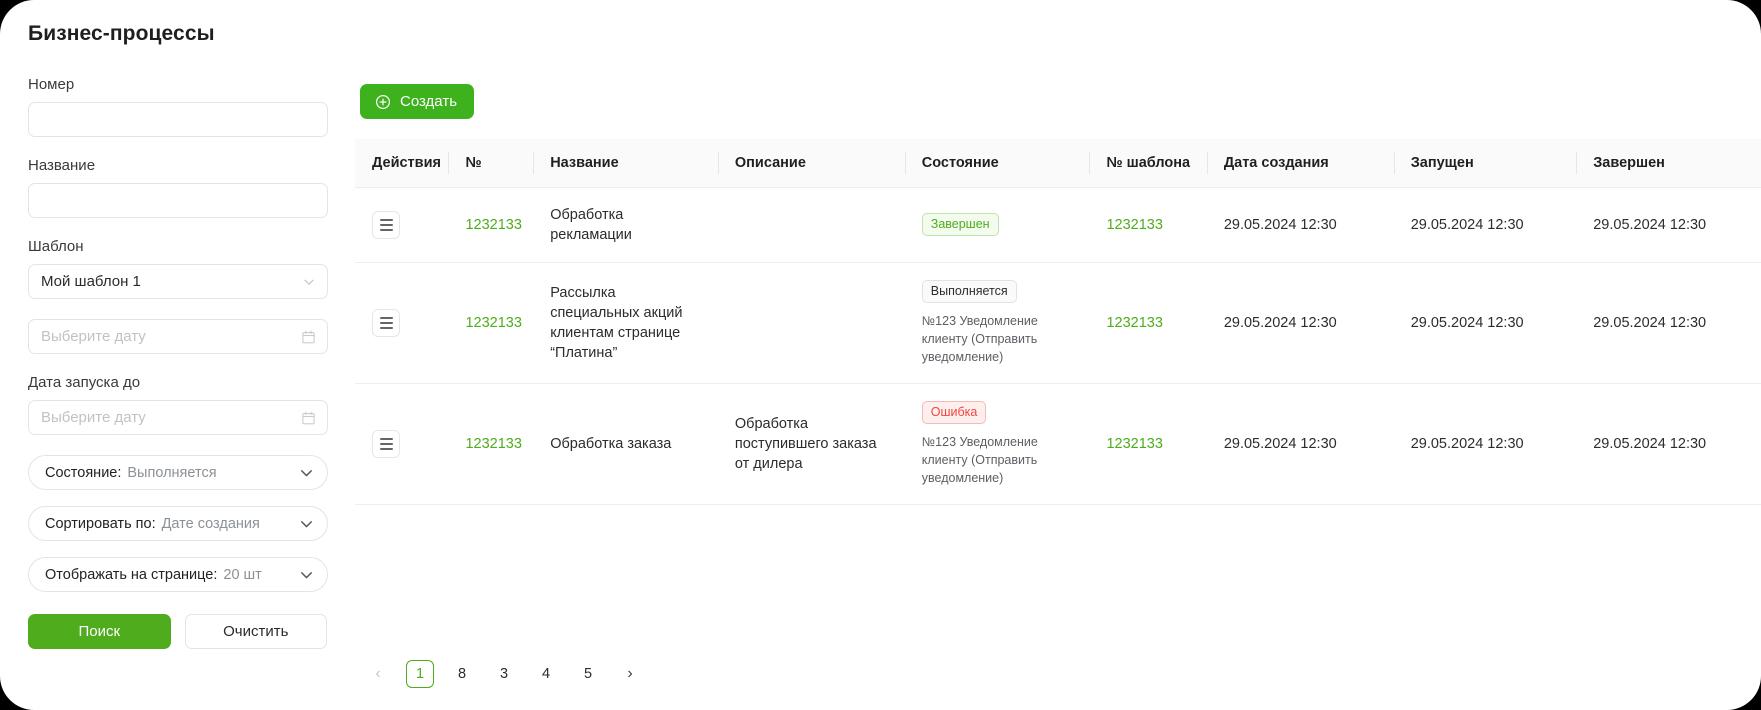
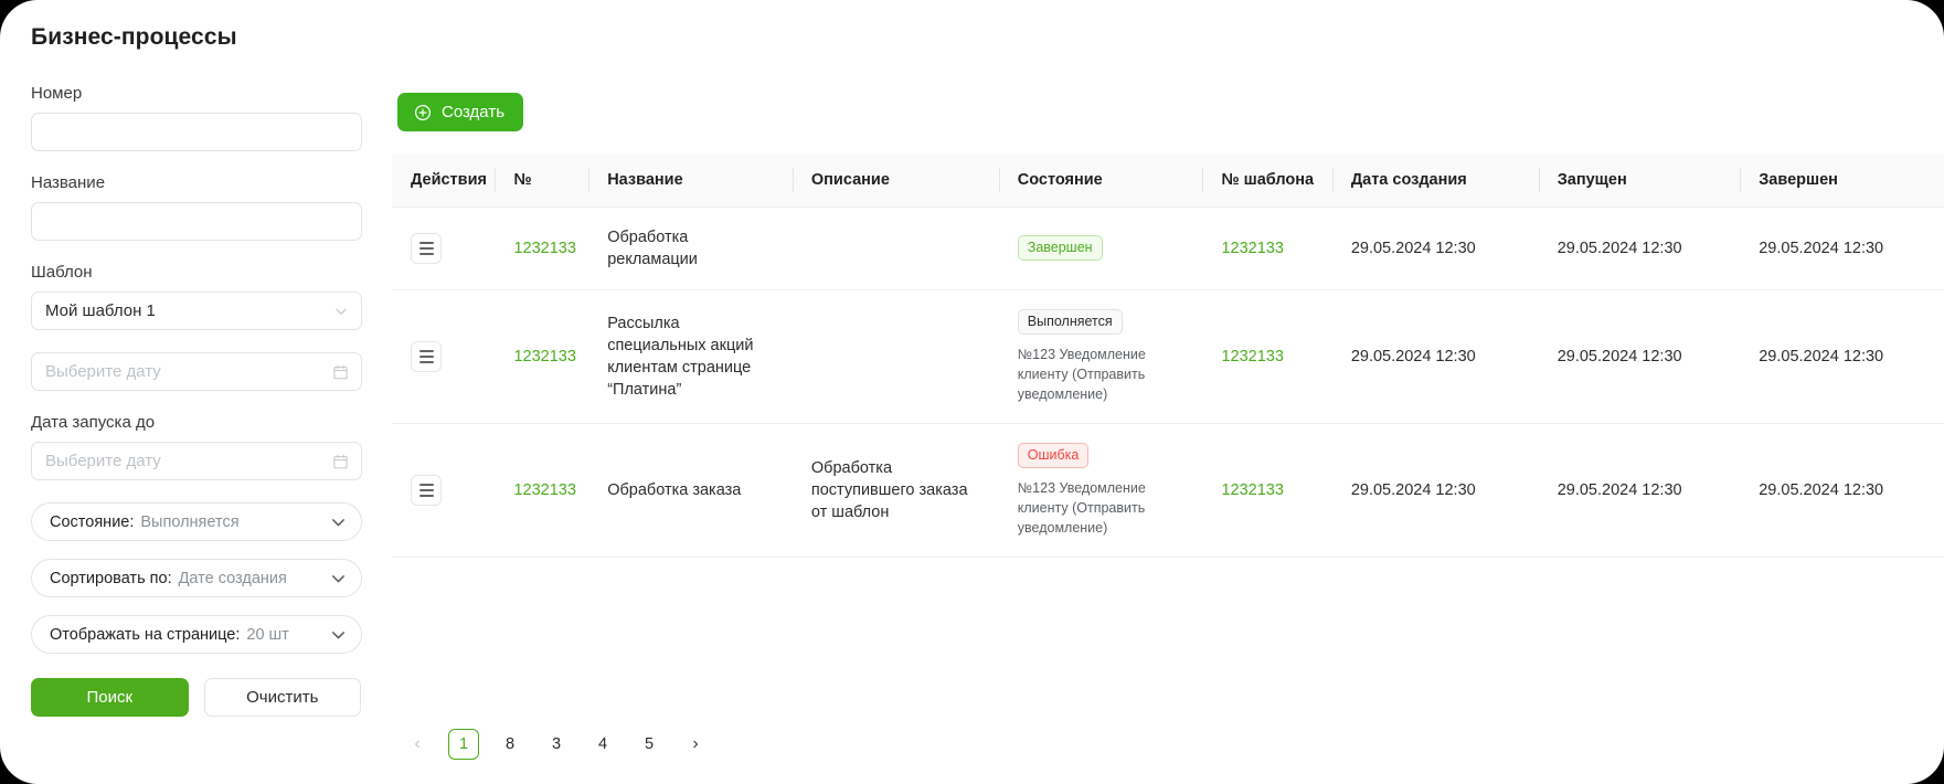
  Бизнес-процессы
  Номер
  Название
  Шаблон
  Мой шаблон 1
  Выберите дату
  Дата запуска до
  Выберите дату
  Состояние:
  Выполняется
  Сортировать по:
  Дате создания
  Отображать на странице:
  20 шт
  Поиск
  Очистить
  Создать
  Действия	№	Название	Описание	Состояние	№ шаблона	Дата создания	Запущен	Завершен
  	1232133	Обработка рекламации		Завершен	1232133	29.05.2024 12:30	29.05.2024 12:30	29.05.2024 12:30
  	1232133	Рассылка специальных акций клиентам странице “Платина”		Выполняется№123 Уведомление клиенту (Отправить уведомление)	1232133	29.05.2024 12:30	29.05.2024 12:30	29.05.2024 12:30
- 	1232133	Обработка заказа	Обработка поступившего заказа от дилера	Ошибка№123 Уведомление клиенту (Отправить уведомление)	1232133	29.05.2024 12:30	29.05.2024 12:30	29.05.2024 12:30
+ 	1232133	Обработка заказа	Обработка поступившего заказа от шаблон	Ошибка№123 Уведомление клиенту (Отправить уведомление)	1232133	29.05.2024 12:30	29.05.2024 12:30	29.05.2024 12:30
  ‹
  1
  8
  3
  4
  5
  ›
